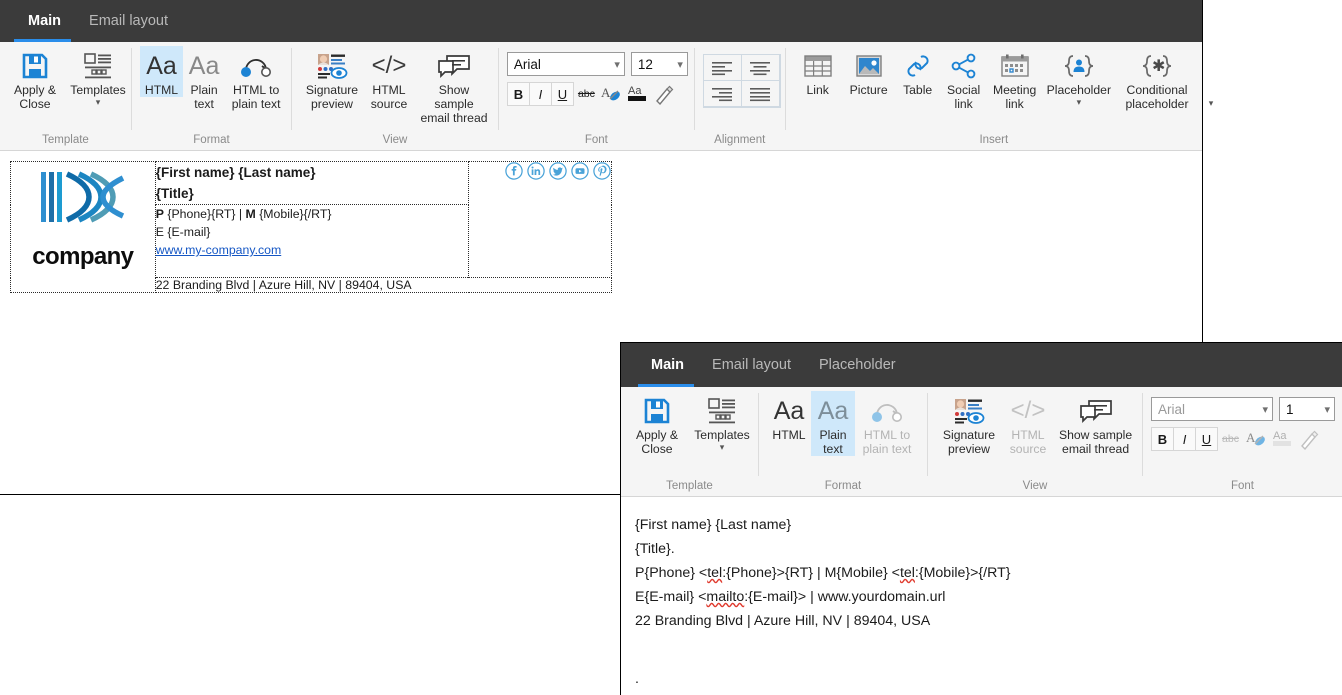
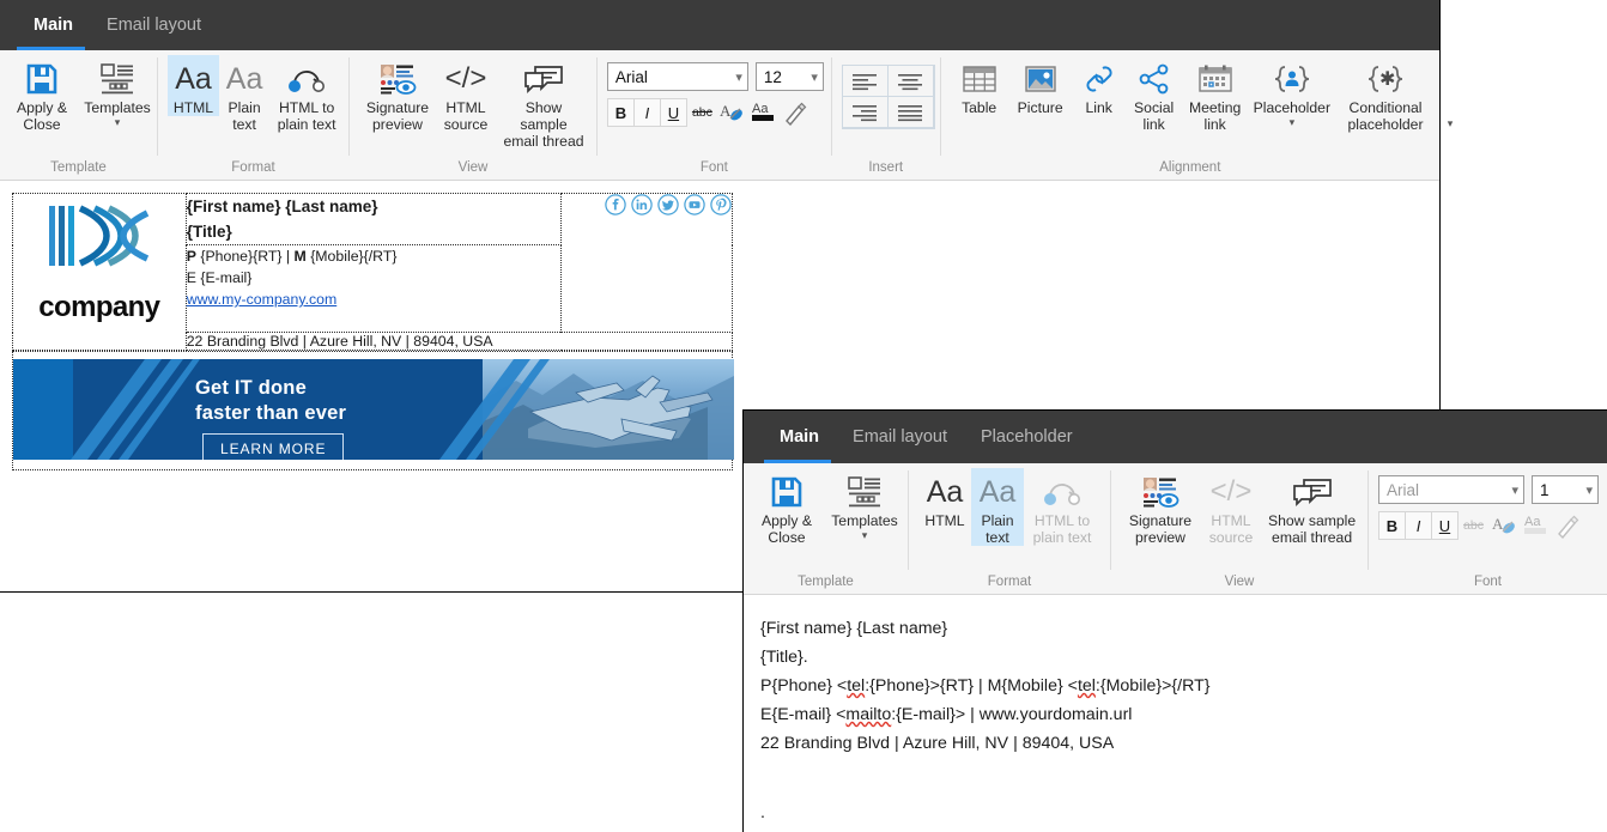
  Main
  Email layout
  Apply &
  Close
  Templates
  ▾
  Template
  Aa
  HTML
  Aa
  Plain
  text
  HTML to
  plain text
  Format
  Signature
  preview
  </>
  HTML
  source
  Show sample
  email thread
  View
  Arial
  ▾
  12
  ▾
  B
  I
  U
  abc
  A
  Aa
  Font
- Alignment
+ Insert
- Link
+ Table
  Picture
- Table
+ Link
  Social
  link
  Meeting
  link
  Placeholder
  ▾
  ✱
  Conditional
  placeholder
  ▾
- Insert
+ Alignment
  company	{First name} {Last name} {Title}
  P {Phone}{RT} | M {Mobile}{/RT} E {E-mail} www.my-company.com
  22 Branding Blvd | Azure Hill, NV | 89404, USA
+ Get IT done
+ faster than ever
+ LEARN MORE
  Main
  Email layout
  Placeholder
  Apply &
  Close
  Templates
  ▾
  Template
  Aa
  HTML
  Aa
  Plain
  text
  HTML to
  plain text
  Format
  Signature
  preview
  </>
  HTML
  source
  Show sample
  email thread
  View
  Arial
  ▾
  1
  ▾
  B
  I
  U
  abc
  A
  Aa
  Font
  {First name} {Last name}
  {Title}.
  P{Phone} <tel:{Phone}>{RT} | M{Mobile} <tel:{Mobile}>{/RT}
  E{E-mail} <mailto:{E-mail}> | www.yourdomain.url
  22 Branding Blvd | Azure Hill, NV | 89404, USA
  .
